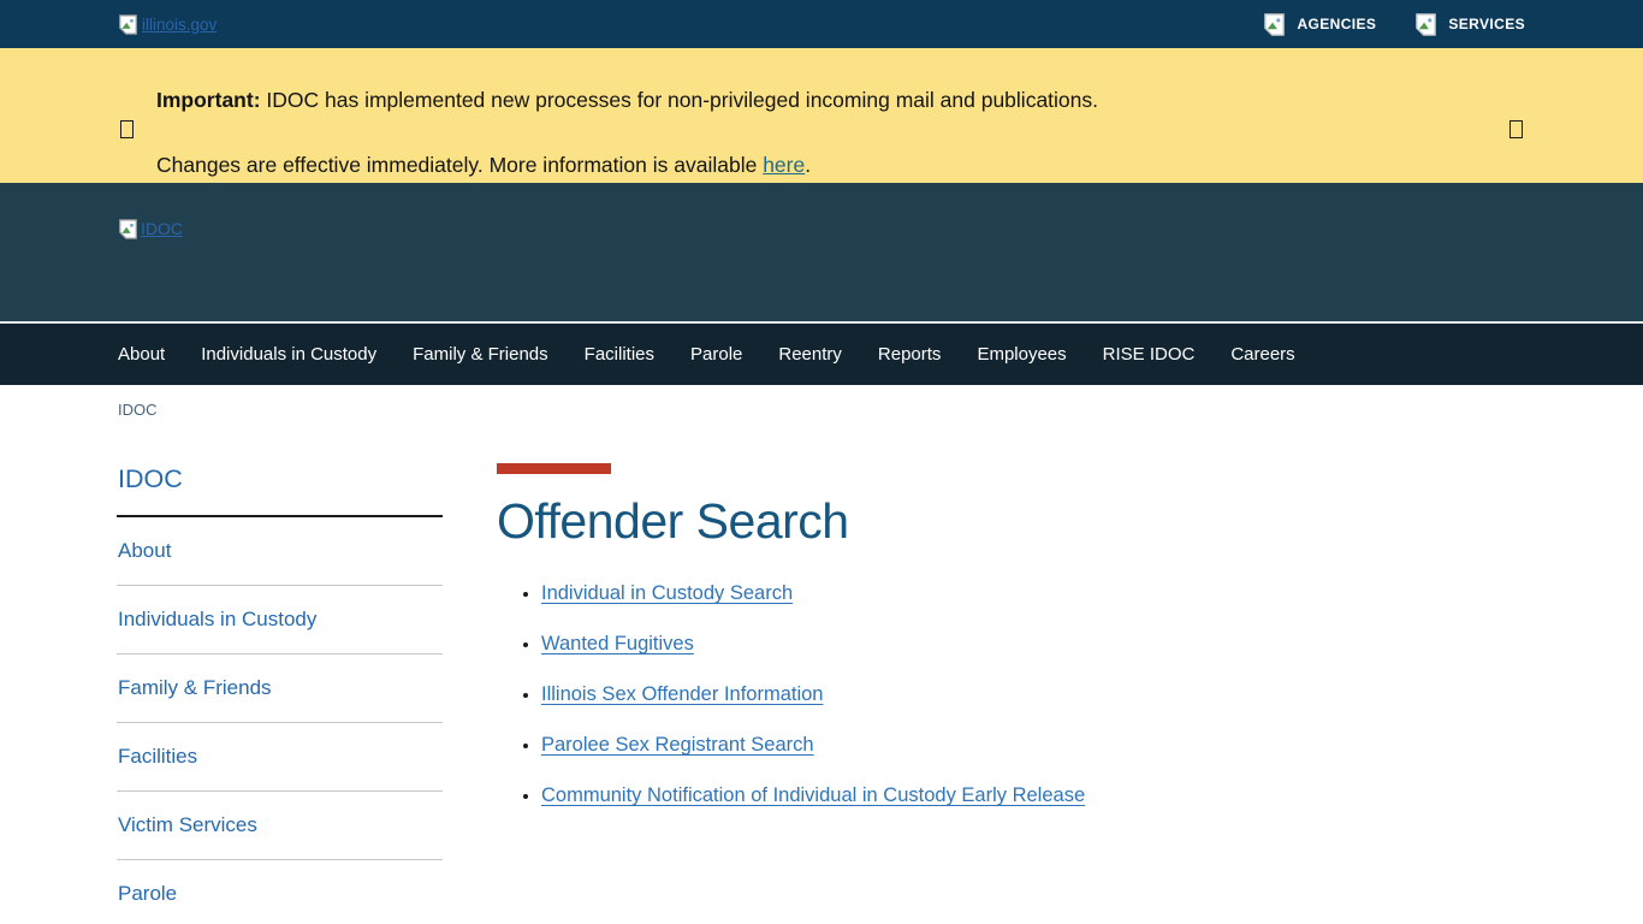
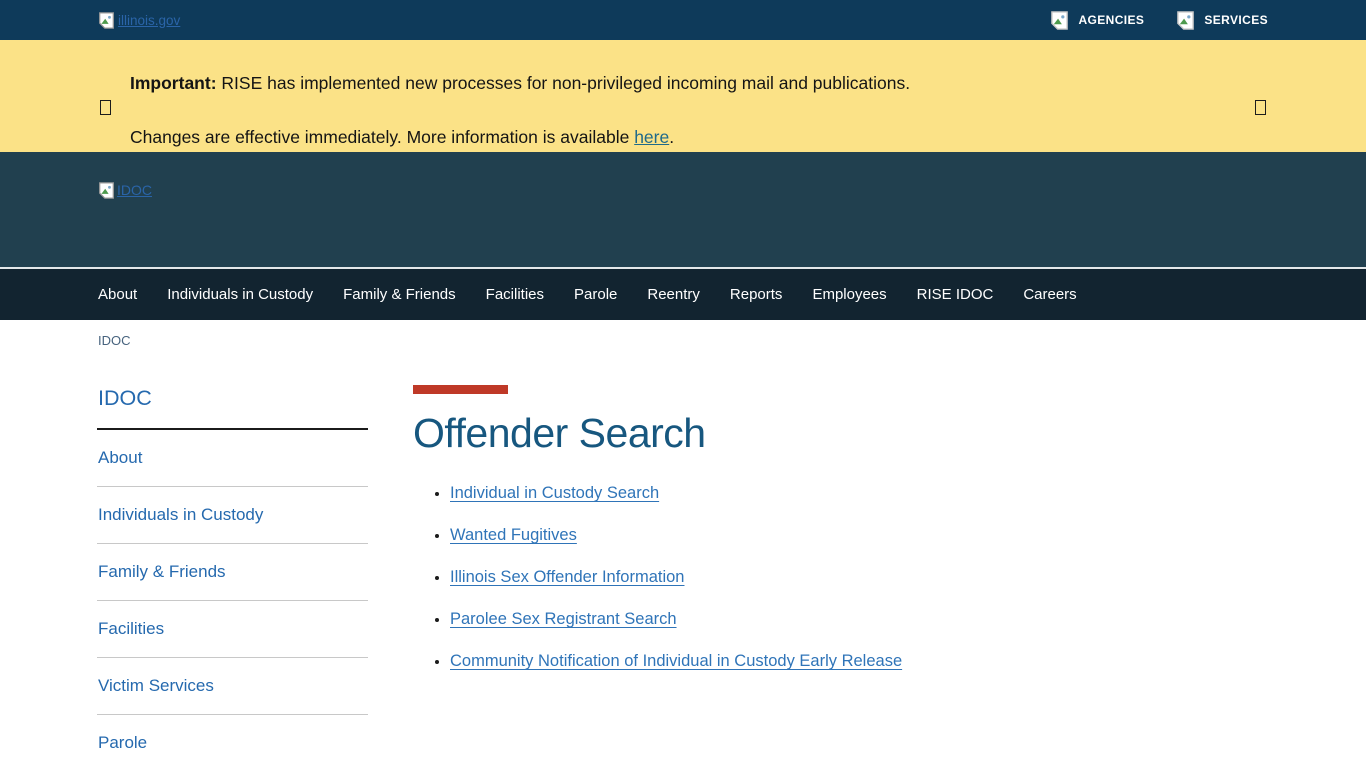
  illinois.gov
  AGENCIES
  SERVICES
- Important: IDOC has implemented new processes for non-privileged incoming mail and publications.
+ Important: RISE has implemented new processes for non-privileged incoming mail and publications.
  Changes are effective immediately. More information is available here.
  IDOC
  About
  Individuals in Custody
  Family & Friends
  Facilities
  Parole
  Reentry
  Reports
  Employees
  RISE IDOC
  Careers
  IDOC
  IDOC
  About
  Individuals in Custody
  Family & Friends
  Facilities
  Victim Services
  Parole
  Offender Search
  Individual in Custody Search
  Wanted Fugitives
  Illinois Sex Offender Information
  Parolee Sex Registrant Search
  Community Notification of Individual in Custody Early Release
